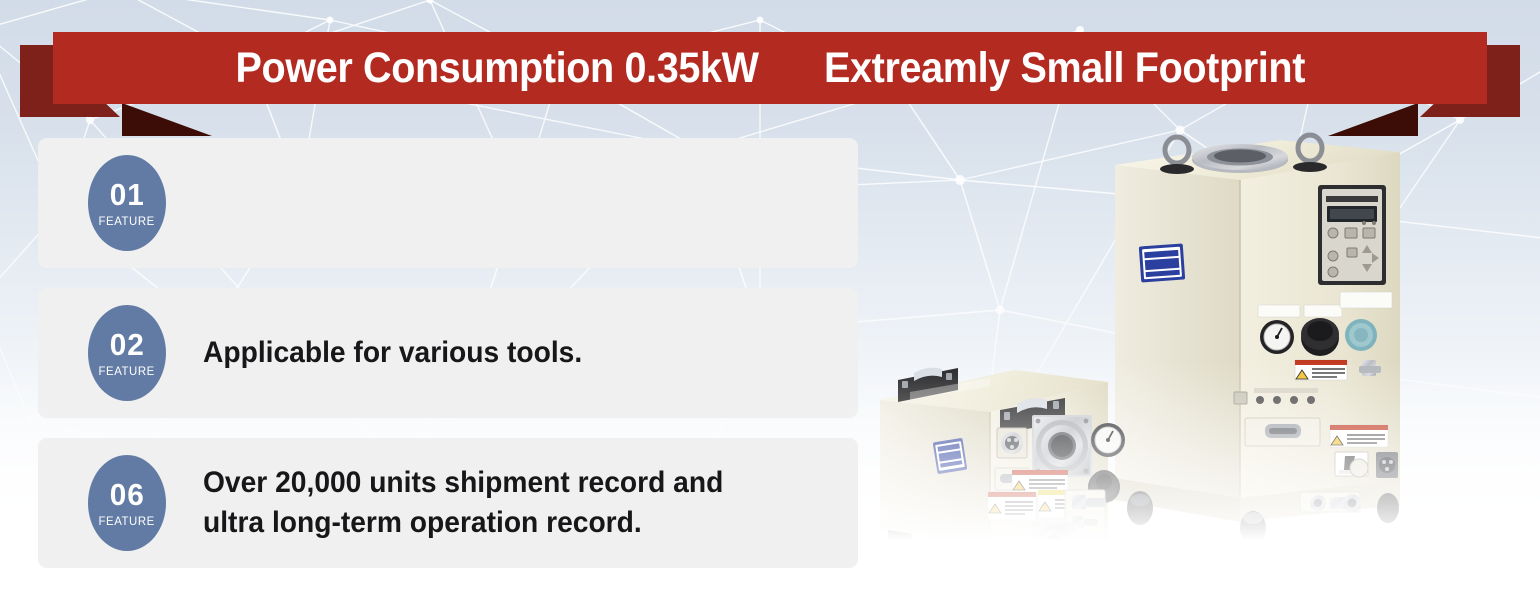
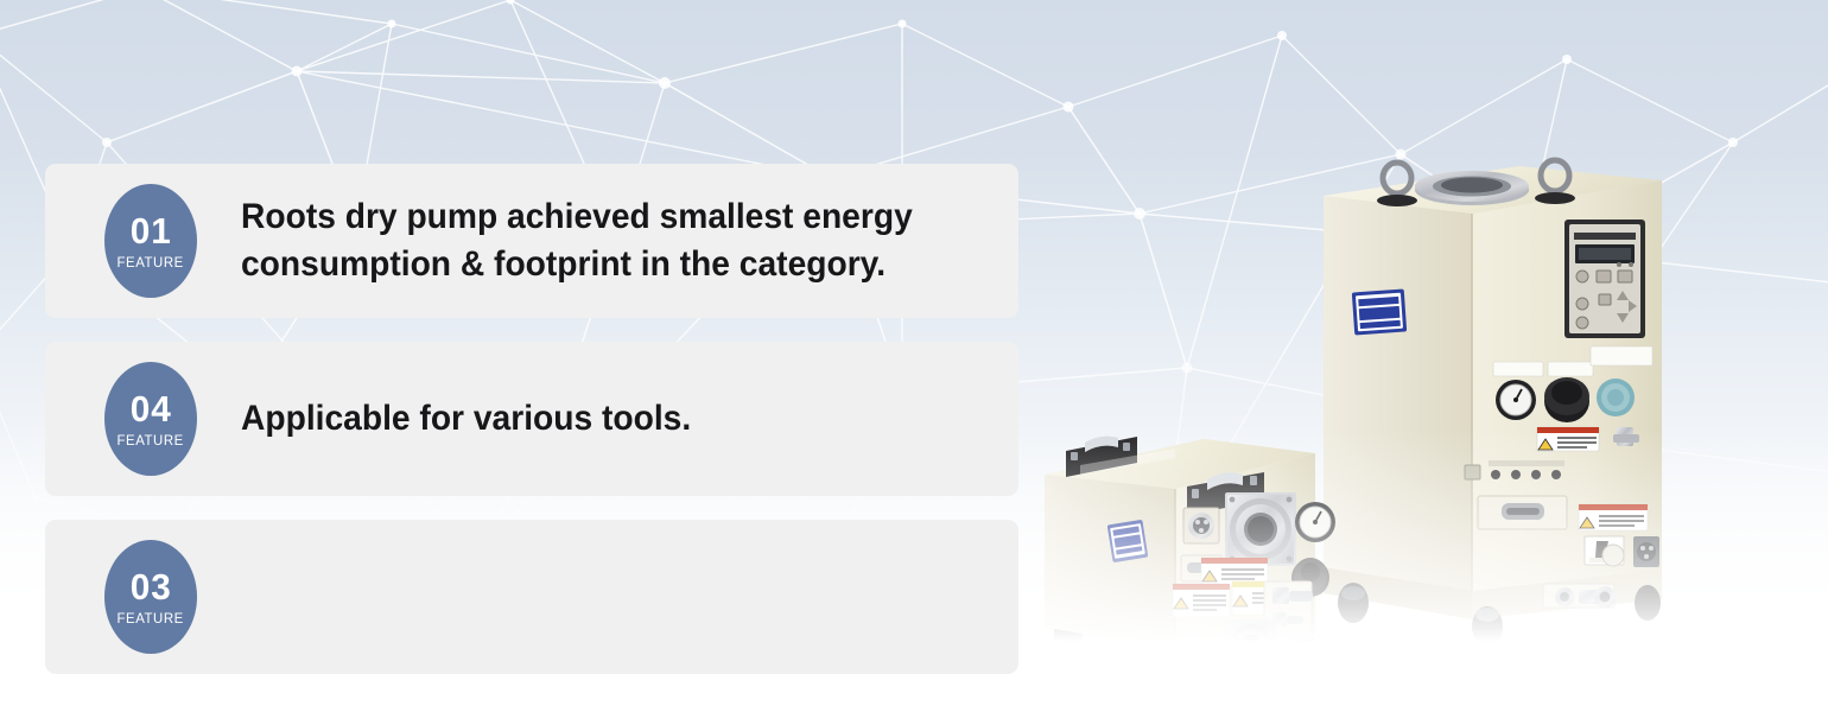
- Power Consumption 0.35kW Extreamly Small Footprint
  01
  FEATURE
+ Roots dry pump achieved smallest energy
+ consumption & footprint in the category.
- 02
+ 04
  FEATURE
  Applicable for various tools.
- 06
+ 03
  FEATURE
- Over 20,000 units shipment record and
- ultra long-term operation record.
